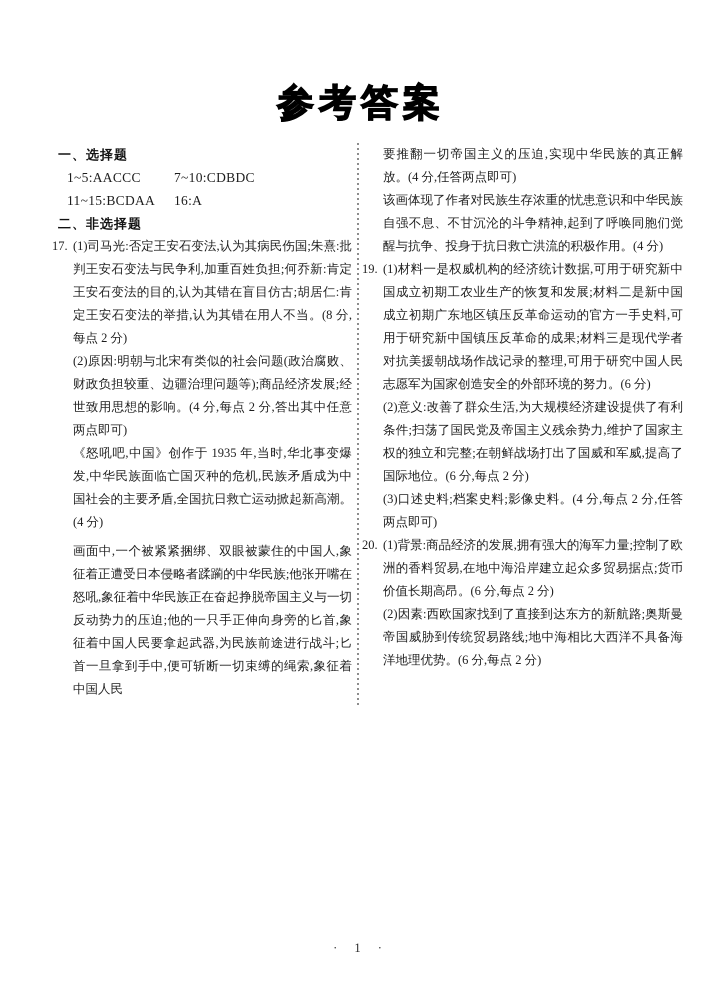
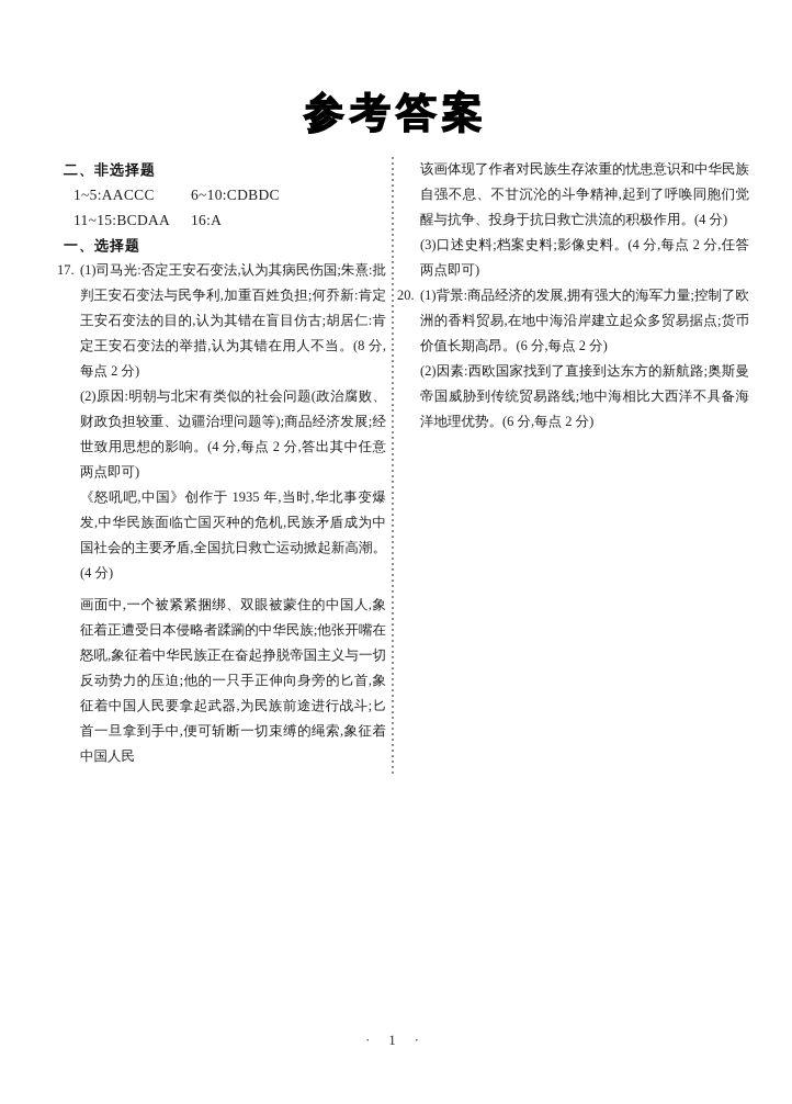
  参考答案
- 一、选择题
+ 二、非选择题
- 1~5:AACCC 7~10:CDBDC
+ 1~5:AACCC 6~10:CDBDC
  11~15:BCDAA 16:A
- 二、非选择题
+ 一、选择题
  17.
  (1)司马光:否定王安石变法,认为其病民伤国;朱熹:批判王安石变法与民争利,加重百姓负担;何乔新:肯定王安石变法的目的,认为其错在盲目仿古;胡居仁:肯定王安石变法的举措,认为其错在用人不当。(8 分,每点 2 分)
  (2)原因:明朝与北宋有类似的社会问题(政治腐败、财政负担较重、边疆治理问题等);商品经济发展;经世致用思想的影响。(4 分,每点 2 分,答出其中任意两点即可)
  《怒吼吧,中国》创作于 1935 年,当时,华北事变爆发,中华民族面临亡国灭种的危机,民族矛盾成为中国社会的主要矛盾,全国抗日救亡运动掀起新高潮。(4 分)
  画面中,一个被紧紧捆绑、双眼被蒙住的中国人,象征着正遭受日本侵略者蹂躏的中华民族;他张开嘴在怒吼,象征着中华民族正在奋起挣脱帝国主义与一切反动势力的压迫;他的一只手正伸向身旁的匕首,象征着中国人民要拿起武器,为民族前途进行战斗;匕首一旦拿到手中,便可斩断一切束缚的绳索,象征着中国人民
- 要推翻一切帝国主义的压迫,实现中华民族的真正解放。(4 分,任答两点即可)
  该画体现了作者对民族生存浓重的忧患意识和中华民族自强不息、不甘沉沦的斗争精神,起到了呼唤同胞们觉醒与抗争、投身于抗日救亡洪流的积极作用。(4 分)
- 19.
- (1)材料一是权威机构的经济统计数据,可用于研究新中国成立初期工农业生产的恢复和发展;材料二是新中国成立初期广东地区镇压反革命运动的官方一手史料,可用于研究新中国镇压反革命的成果;材料三是现代学者对抗美援朝战场作战记录的整理,可用于研究中国人民志愿军为国家创造安全的外部环境的努力。(6 分)
- (2)意义:改善了群众生活,为大规模经济建设提供了有利条件;扫荡了国民党及帝国主义残余势力,维护了国家主权的独立和完整;在朝鲜战场打出了国威和军威,提高了国际地位。(6 分,每点 2 分)
  (3)口述史料;档案史料;影像史料。(4 分,每点 2 分,任答两点即可)
  20.
  (1)背景:商品经济的发展,拥有强大的海军力量;控制了欧洲的香料贸易,在地中海沿岸建立起众多贸易据点;货币价值长期高昂。(6 分,每点 2 分)
  (2)因素:西欧国家找到了直接到达东方的新航路;奥斯曼帝国威胁到传统贸易路线;地中海相比大西洋不具备海洋地理优势。(6 分,每点 2 分)
  · 1 ·
